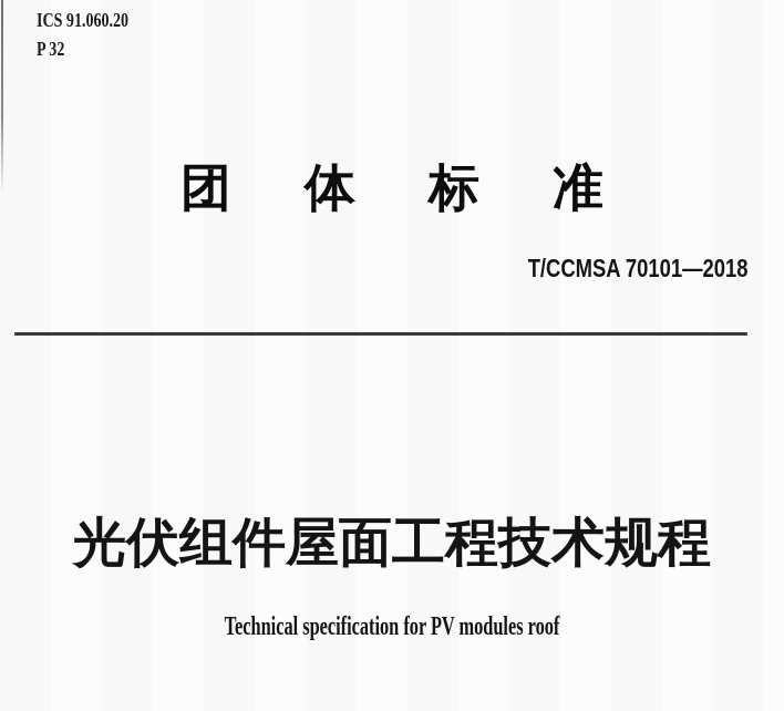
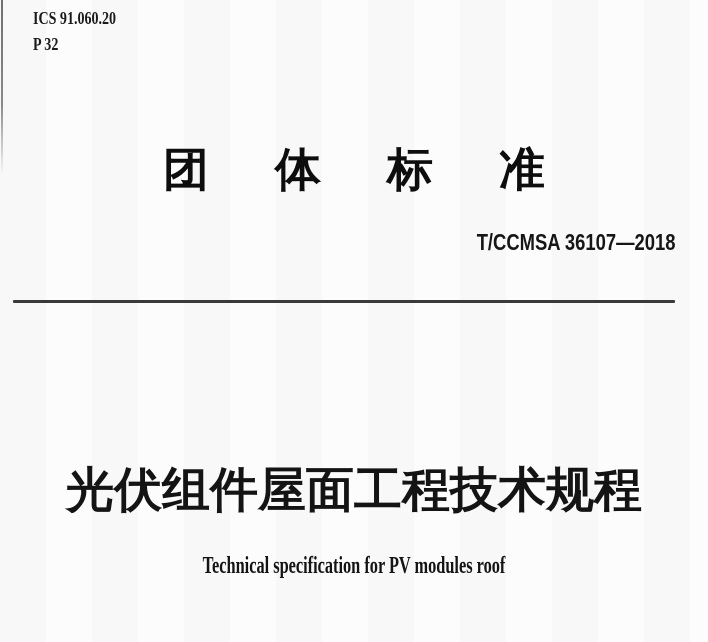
  ICS 91.060.20
  P 32
  团体标准
- T/CCMSA 70101—2018
+ T/CCMSA 36107—2018
  光伏组件屋面工程技术规程
  Technical specification for PV modules roof
